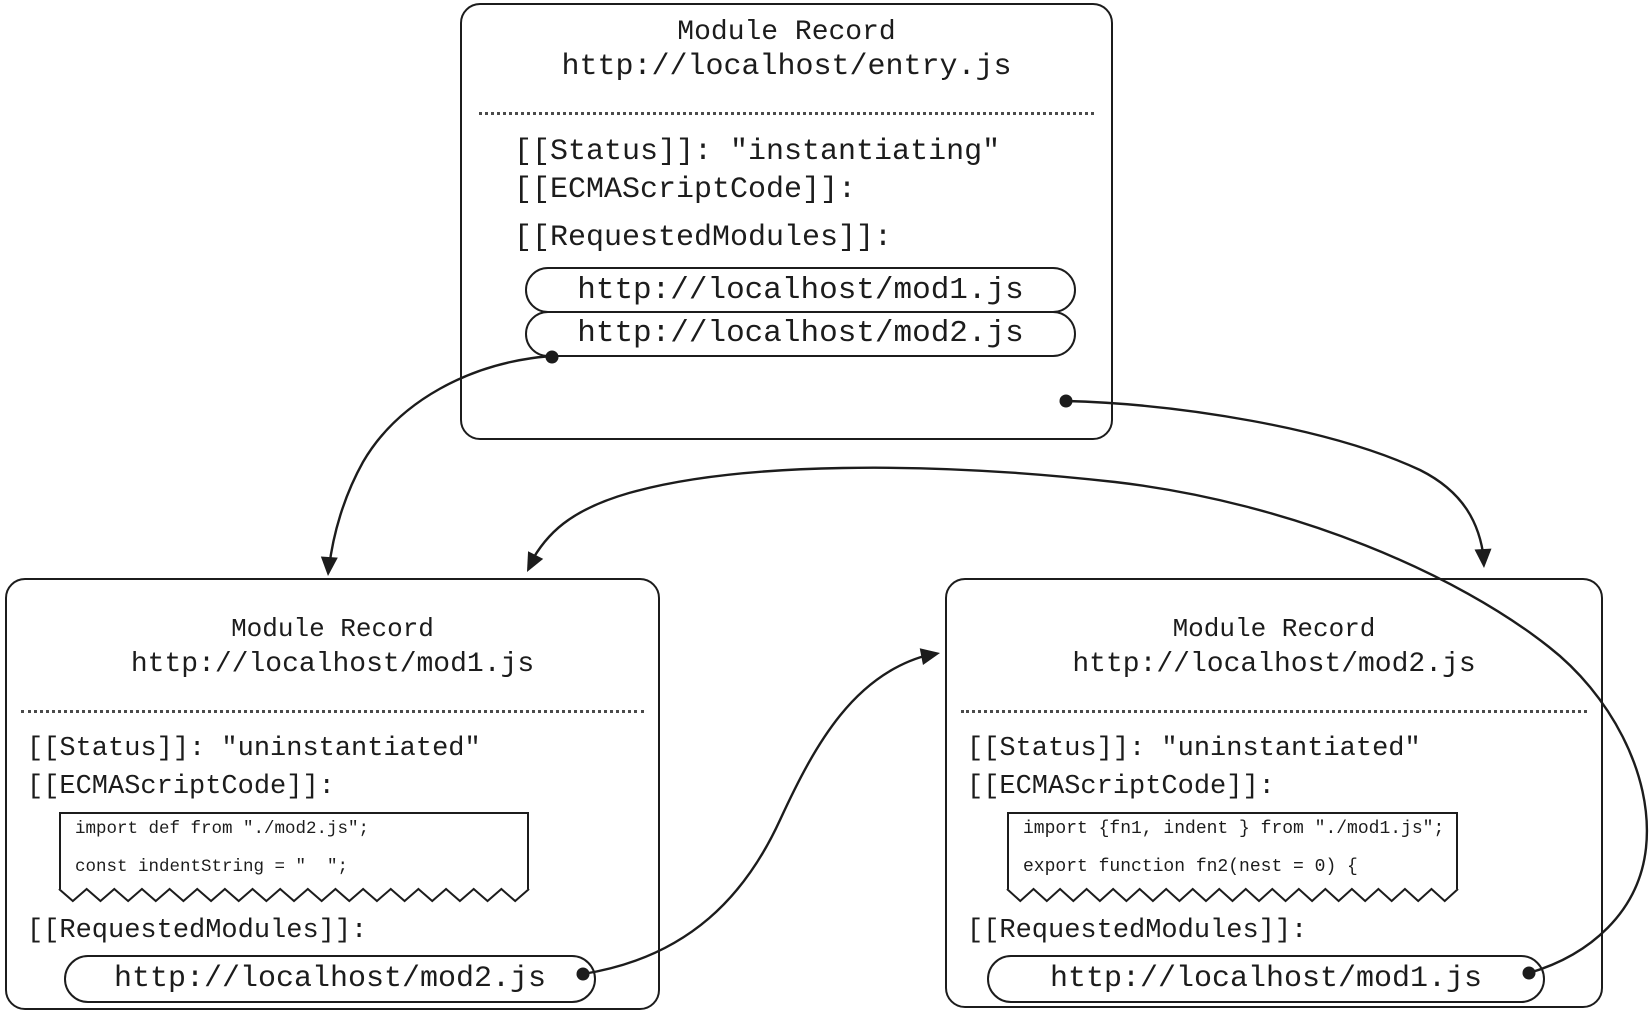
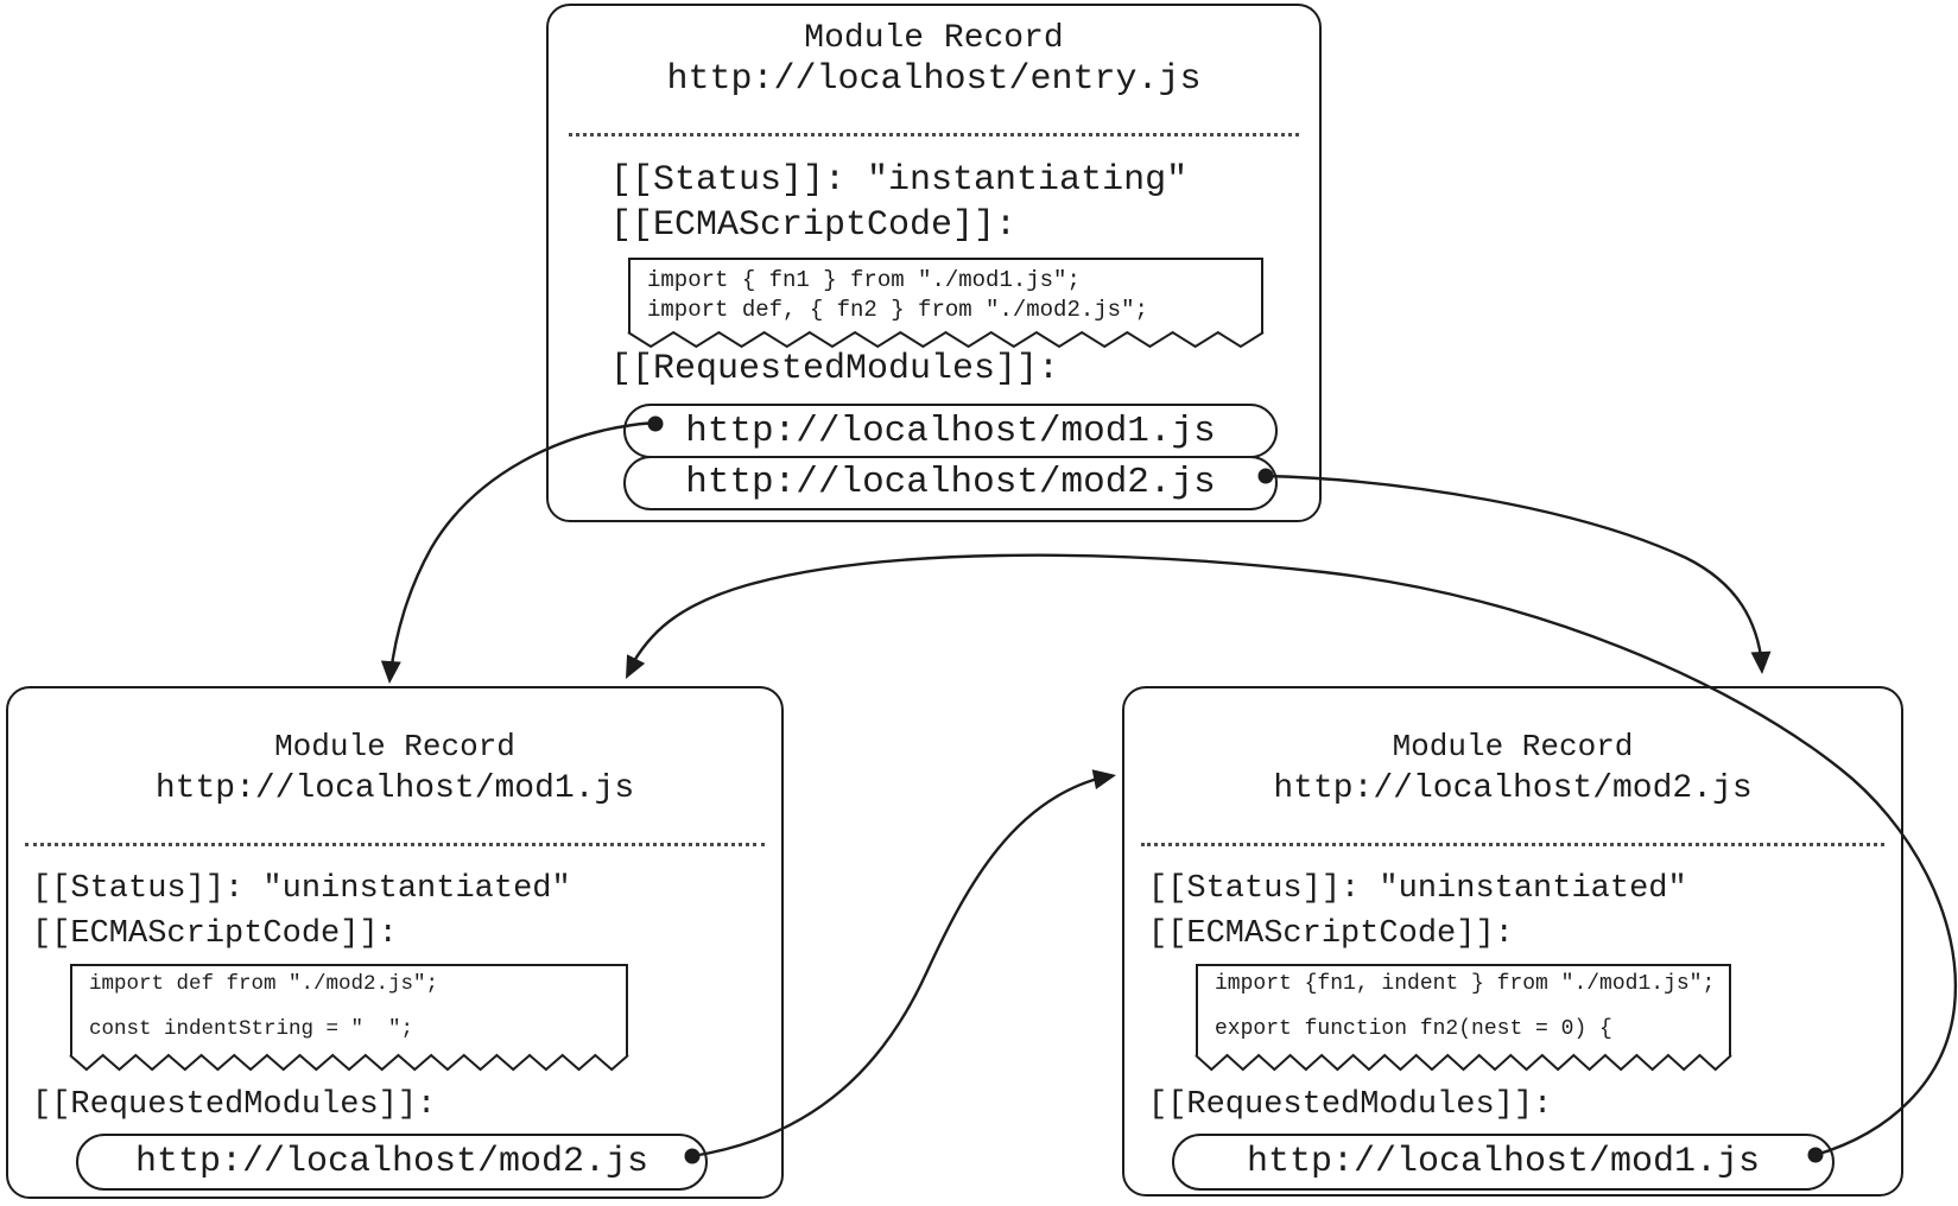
  Module Record
  http://localhost/entry.js
  [[Status]]: "instantiating"
  [[ECMAScriptCode]]:
+ import { fn1 } from "./mod1.js";
+ import def, { fn2 } from "./mod2.js";
  [[RequestedModules]]:
  http://localhost/mod1.js
  http://localhost/mod2.js
  Module Record
  http://localhost/mod1.js
  [[Status]]: "uninstantiated"
  [[ECMAScriptCode]]:
  import def from "./mod2.js";
  const indentString = " ";
  [[RequestedModules]]:
  http://localhost/mod2.js
  Module Record
  http://localhost/mod2.js
  [[Status]]: "uninstantiated"
  [[ECMAScriptCode]]:
  import {fn1, indent } from "./mod1.js";
  export function fn2(nest = 0) {
  [[RequestedModules]]:
  http://localhost/mod1.js
